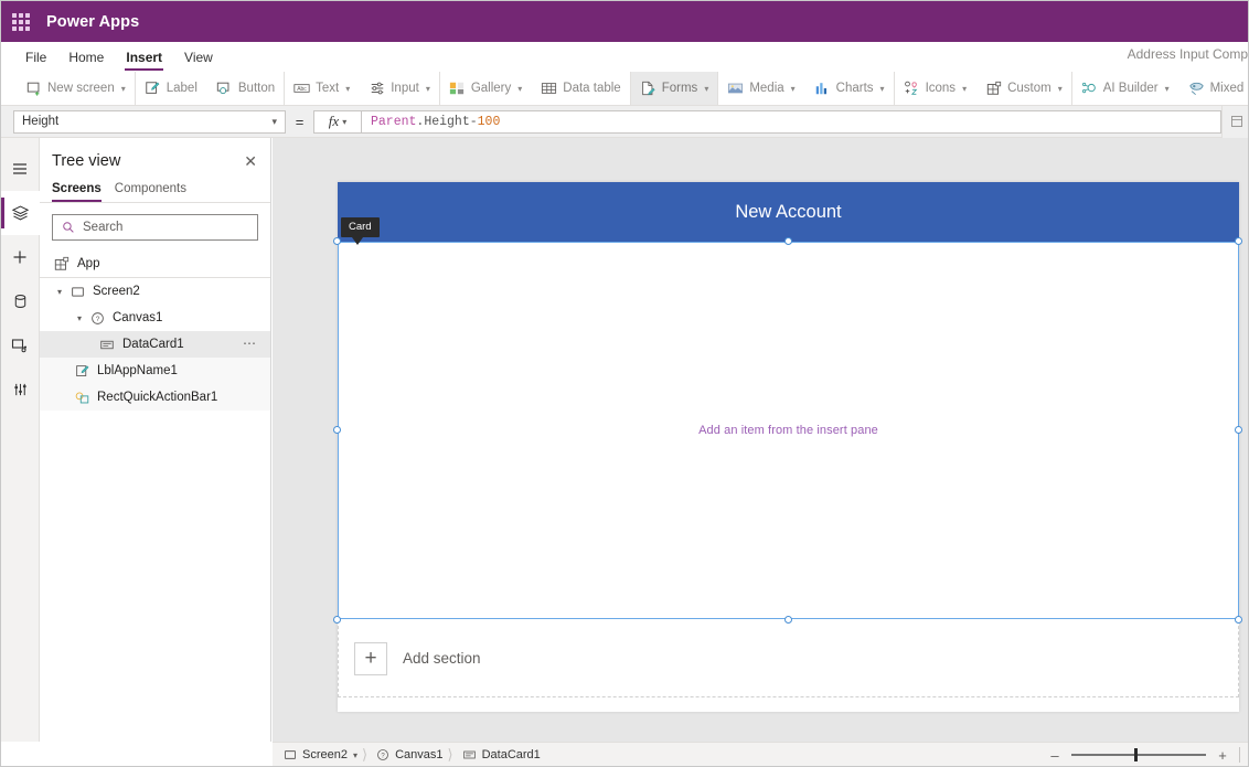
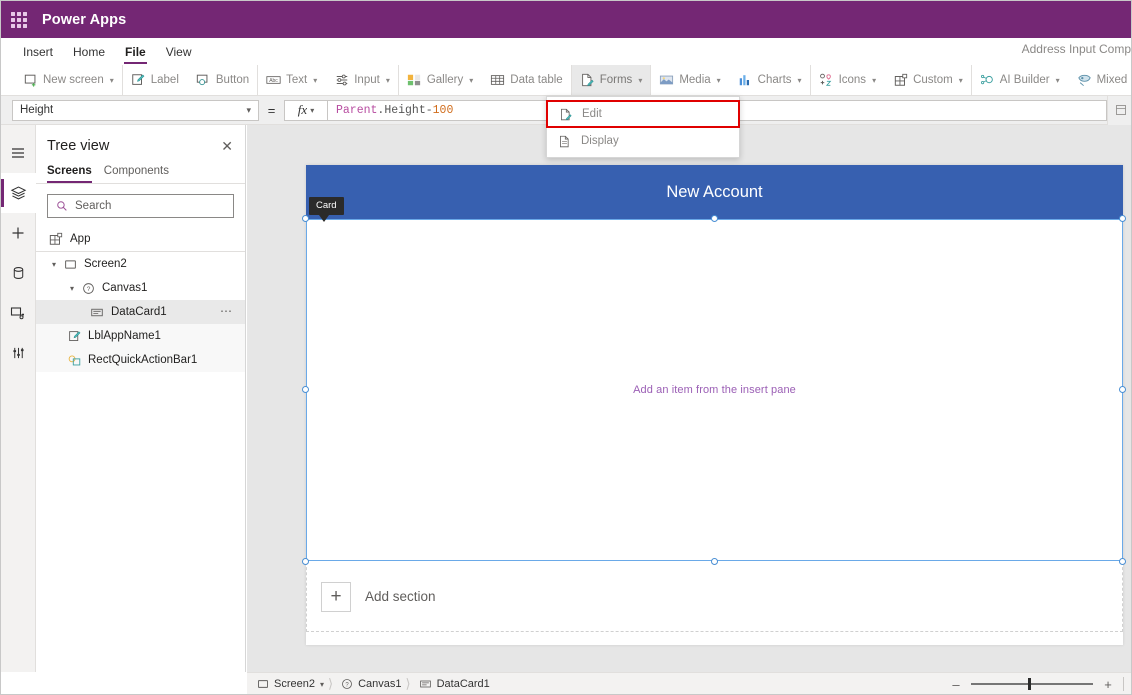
  Power Apps
- File
+ Insert
  Home
- Insert
+ File
  View
  Address Input Comp
  New screen
  ▾
  Label
  Button
  Text
  ▾
  Input
  ▾
  Gallery
  ▾
  Data table
  Forms
  ▾
  Media
  ▾
  Charts
  ▾
  Icons
  ▾
  Custom
  ▾
  AI Builder
  ▾
  Height
  ▾
  =
  fx
  ▾
  Parent
  .Height
  -
  100
+ Edit
+ Display
  Tree view
  ✕
  Screens
  Components
  Search
  App
  ▾
  Screen2
  ▾
  Canvas1
  DataCard1
  ⋯
  LblAppName1
  RectQuickActionBar1
  New Account
  Card
  Add an item from the insert pane
  +
  Add section
  Screen2
  ▾
  ⟩
  Canvas1
  ⟩
  DataCard1
  –
  +
